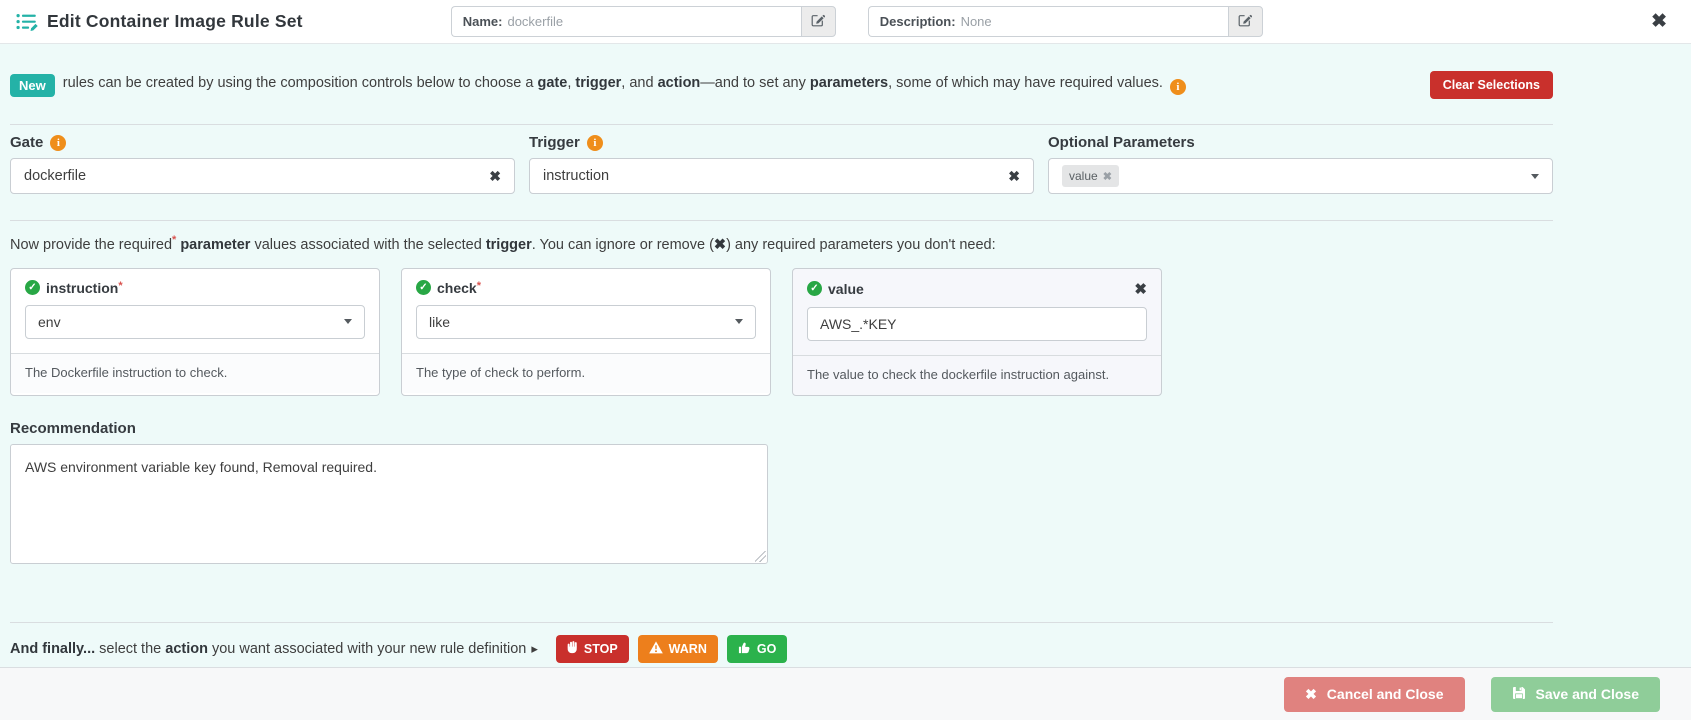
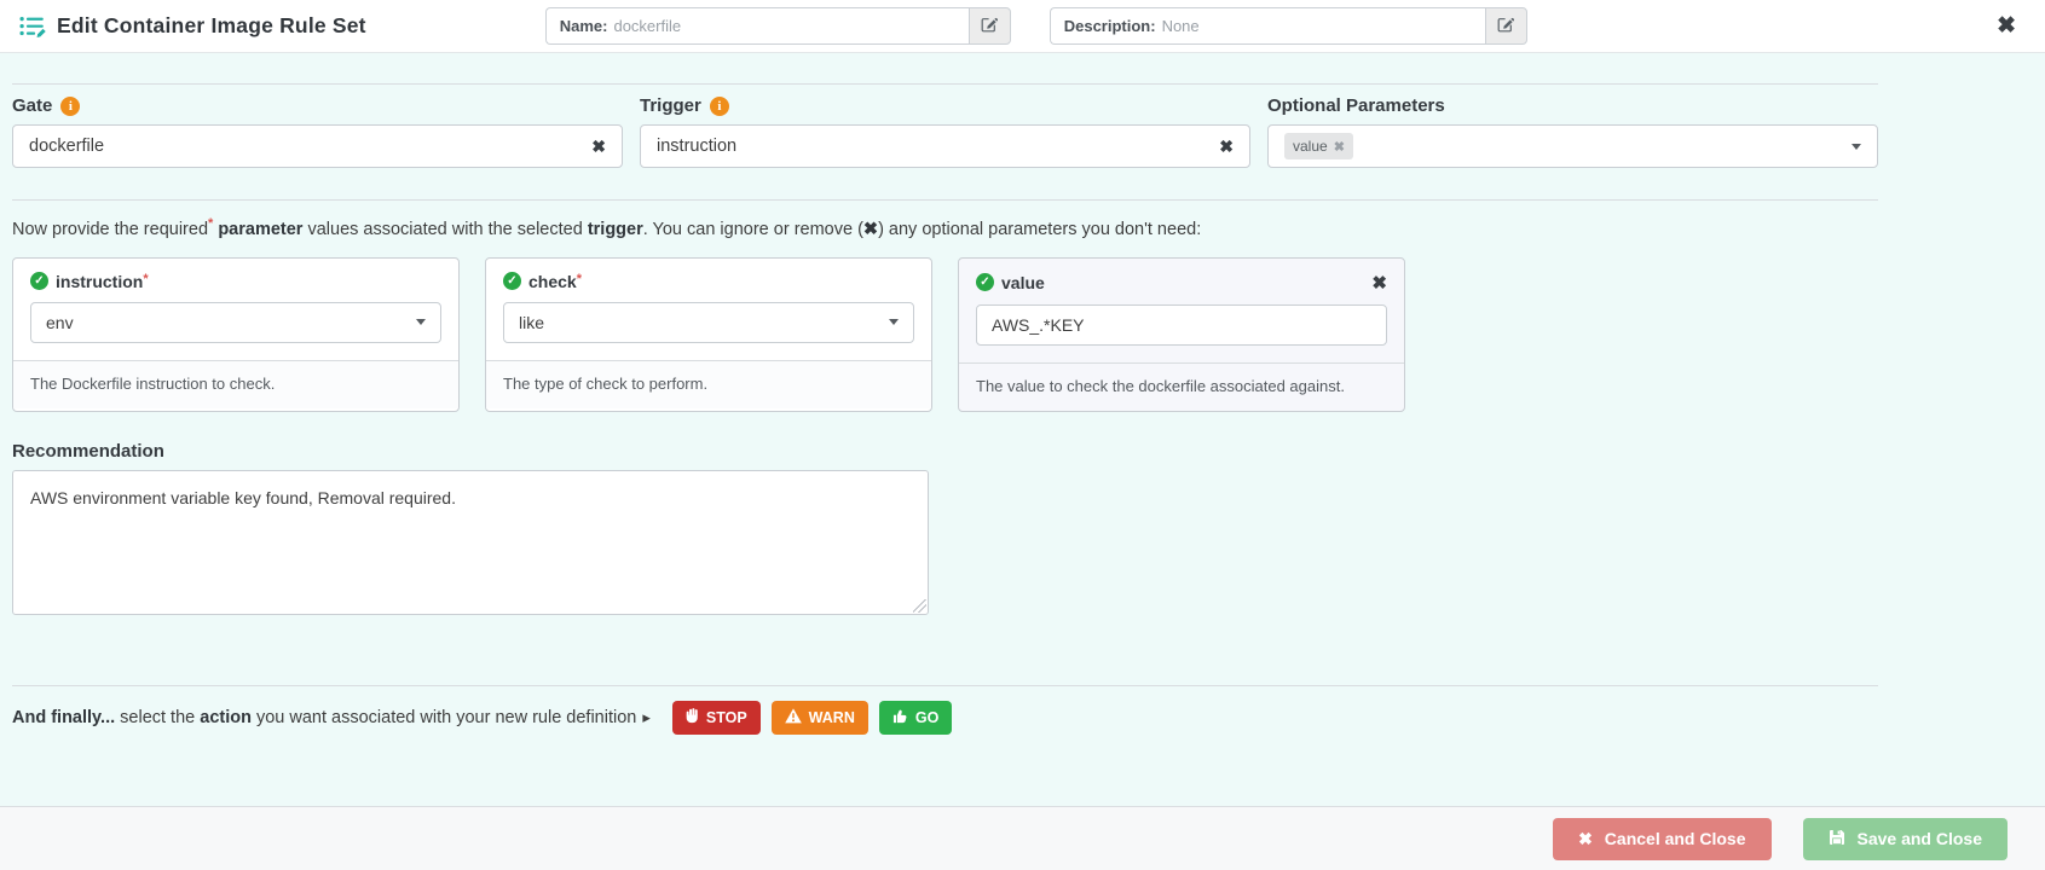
  Edit Container Image Rule Set
  Name:
  dockerfile
  Description:
  None
  ✖
- New
- rules can be created by using the composition controls below to choose a gate, trigger, and action—and to set any parameters, some of which may have required values. i
- Clear Selections
  Gate
  i
  dockerfile
  ✖
  Trigger
  i
  instruction
  ✖
  Optional Parameters
  value
  ✖
- Now provide the required* parameter values associated with the selected trigger. You can ignore or remove (✖) any required parameters you don't need:
+ Now provide the required* parameter values associated with the selected trigger. You can ignore or remove (✖) any optional parameters you don't need:
  ✓
  instruction
  *
  env
  The Dockerfile instruction to check.
  ✓
  check
  *
  like
  The type of check to perform.
  ✓
  value
  ✖
  AWS_.*KEY
- The value to check the dockerfile instruction against.
+ The value to check the dockerfile associated against.
  Recommendation
  AWS environment variable key found, Removal required.
  And finally... select the action you want associated with your new rule definition
  ▸
  STOP
  WARN
  GO
  ✖
  Cancel and Close
  Save and Close
